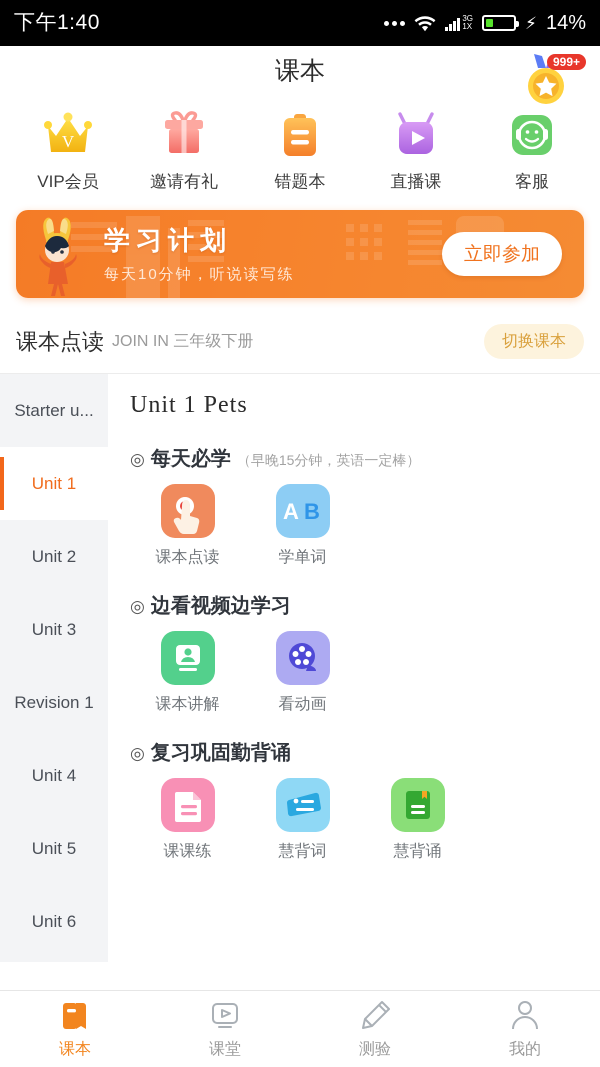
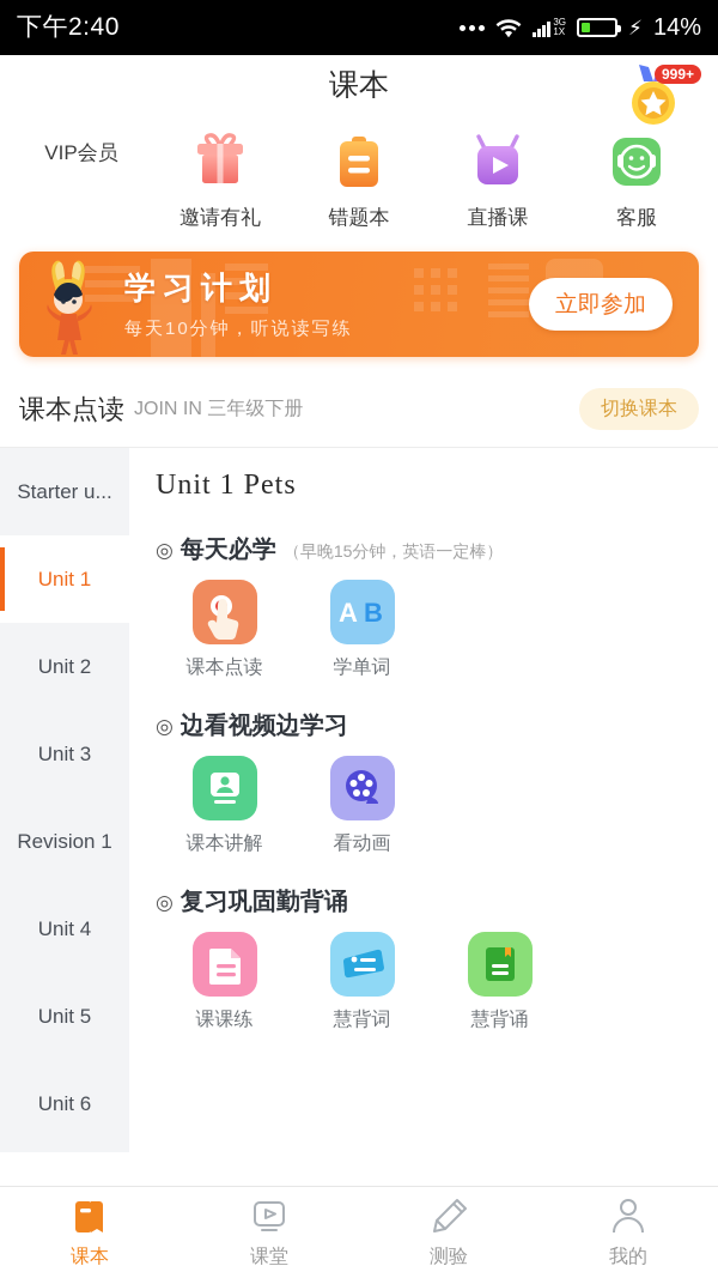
- 下午1:40
+ 下午2:40
  3G
  1X
  ⚡
  14%
  课本
  999+
- V
  VIP会员
  邀请有礼
  错题本
  直播课
  客服
  学习计划
  每天10分钟，听说读写练
  立即参加
  课本点读
  JOIN IN 三年级下册
  切换课本
  Starter u...
  Unit 1
  Unit 2
  Unit 3
  Revision 1
  Unit 4
  Unit 5
  Unit 6
  Unit 1 Pets
  ◎
  每天必学
  （早晚15分钟，英语一定棒）
  课本点读
  A
  B
  学单词
  ◎
  边看视频边学习
  课本讲解
  看动画
  ◎
  复习巩固勤背诵
  课课练
  慧背词
  慧背诵
  课本
  课堂
  测验
  我的
